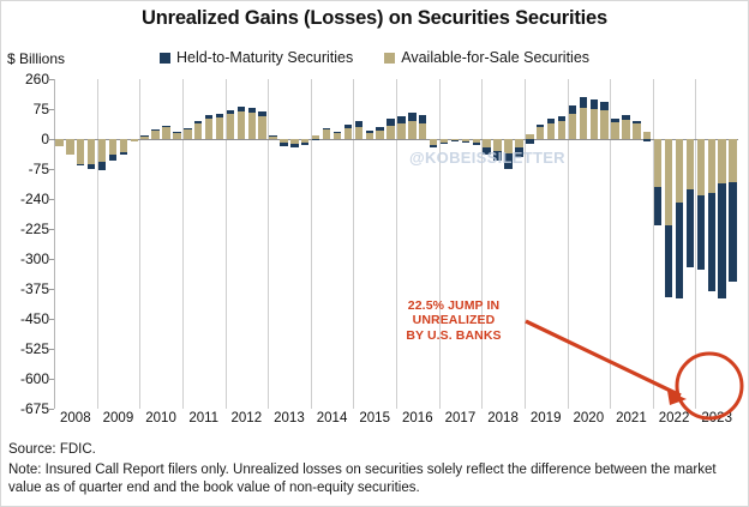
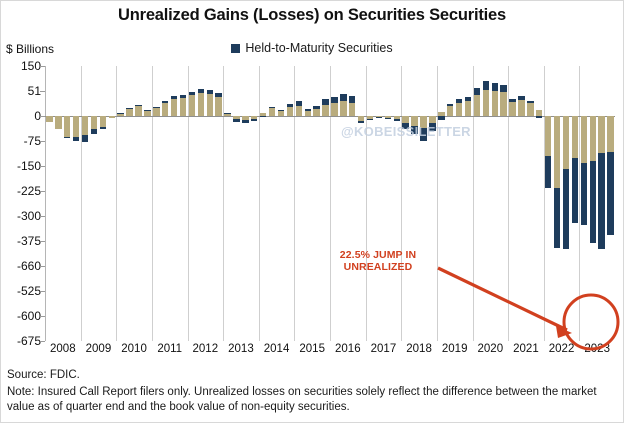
  Unrealized Gains (Losses) on Securities Securities
  $ Billions
  Held-to-Maturity Securities
- Available-for-Sale Securities
- 260
+ 150
- 75
+ 51
  0
  -75
- -240
+ -150
  -225
  -300
  -375
- -450
+ -660
  -525
  -600
  -675
  2008
  2009
  2010
  2011
  2012
  2013
  2014
  2015
  2016
  2017
  2018
  2019
  2020
  2021
  2022
  @KOBEISSILETTER
  22.5% JUMP IN
  UNREALIZED
- BY U.S. BANKS
  Source: FDIC.
  Note: Insured Call Report filers only. Unrealized losses on securities solely reflect the difference between the market value as of quarter end and the book value of non-equity securities.
